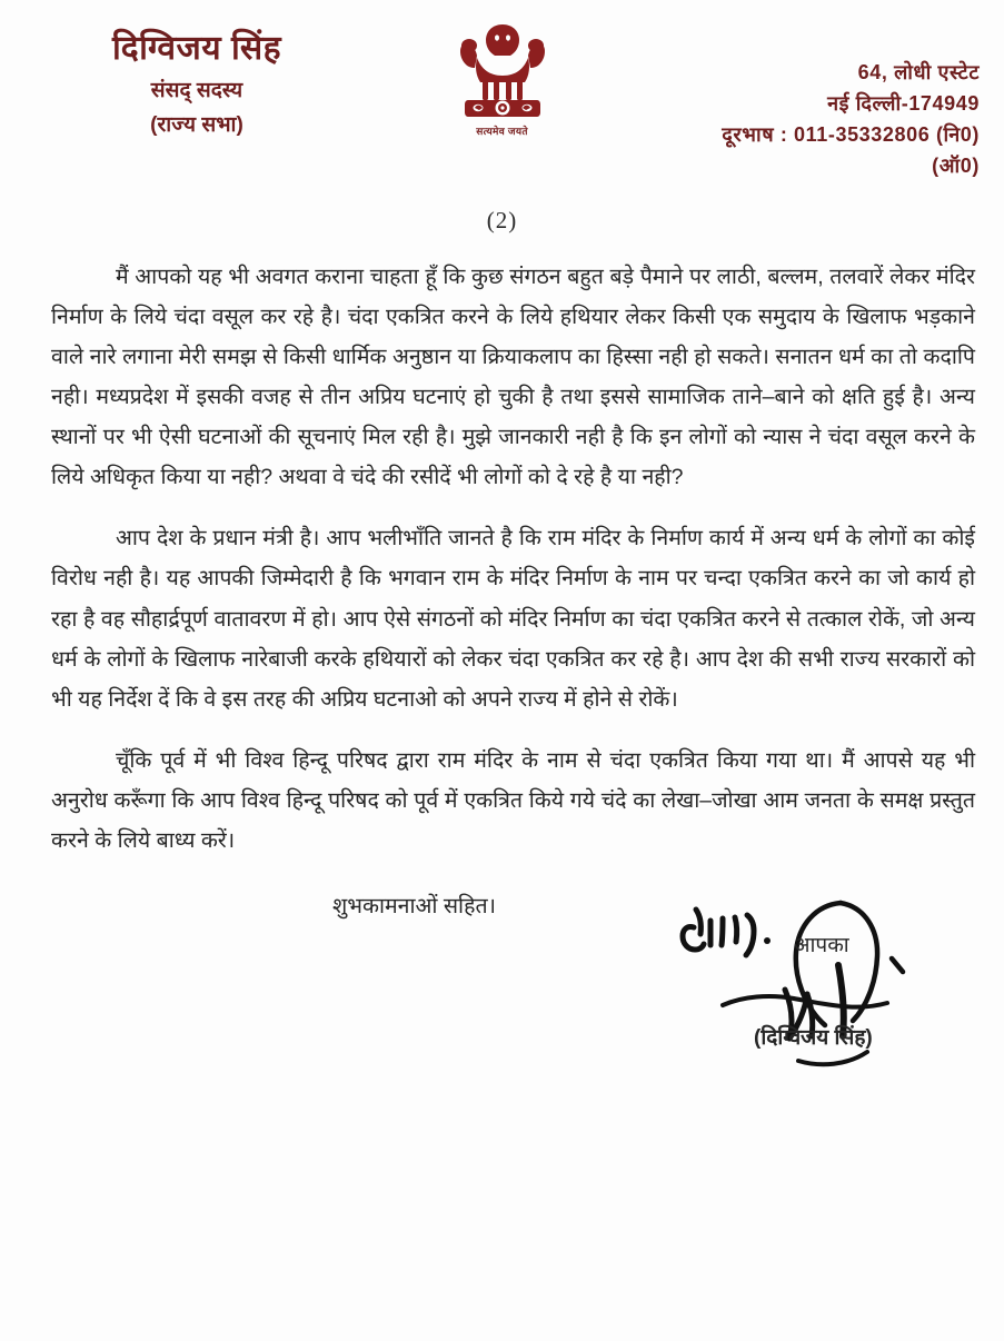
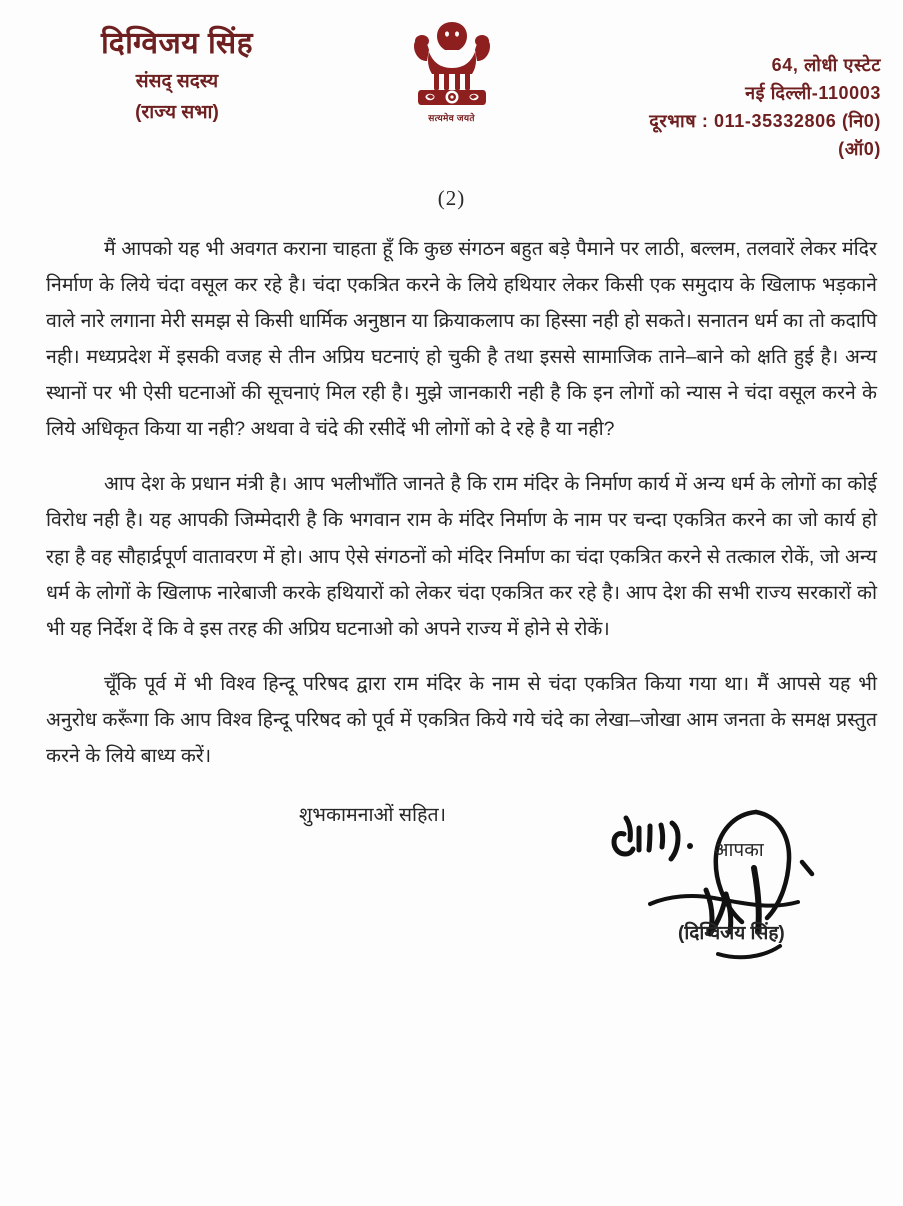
  दिग्विजय सिंह
  संसद् सदस्य
  (राज्य सभा)
  सत्यमेव जयते
  64, लोधी एस्टेट
- नई दिल्ली-174949
+ नई दिल्ली-110003
  दूरभाष : 011-35332806 (नि0)
  (ऑ0)
  (2)
  मैं आपको यह भी अवगत कराना चाहता हूँ कि कुछ संगठन बहुत बड़े पैमाने पर लाठी, बल्लम, तलवारें लेकर मंदिर निर्माण के लिये चंदा वसूल कर रहे है। चंदा एकत्रित करने के लिये हथियार लेकर किसी एक समुदाय के खिलाफ भड़काने वाले नारे लगाना मेरी समझ से किसी धार्मिक अनुष्ठान या क्रियाकलाप का हिस्सा नही हो सकते। सनातन धर्म का तो कदापि नही। मध्यप्रदेश में इसकी वजह से तीन अप्रिय घटनाएं हो चुकी है तथा इससे सामाजिक ताने–बाने को क्षति हुई है। अन्य स्थानों पर भी ऐसी घटनाओं की सूचनाएं मिल रही है। मुझे जानकारी नही है कि इन लोगों को न्यास ने चंदा वसूल करने के लिये अधिकृत किया या नही? अथवा वे चंदे की रसीदें भी लोगों को दे रहे है या नही?
  आप देश के प्रधान मंत्री है। आप भलीभाँति जानते है कि राम मंदिर के निर्माण कार्य में अन्य धर्म के लोगों का कोई विरोध नही है। यह आपकी जिम्मेदारी है कि भगवान राम के मंदिर निर्माण के नाम पर चन्दा एकत्रित करने का जो कार्य हो रहा है वह सौहार्द्रपूर्ण वातावरण में हो। आप ऐसे संगठनों को मंदिर निर्माण का चंदा एकत्रित करने से तत्काल रोकें, जो अन्य धर्म के लोगों के खिलाफ नारेबाजी करके हथियारों को लेकर चंदा एकत्रित कर रहे है। आप देश की सभी राज्य सरकारों को भी यह निर्देश दें कि वे इस तरह की अप्रिय घटनाओ को अपने राज्य में होने से रोकें।
  चूँकि पूर्व में भी विश्व हिन्दू परिषद द्वारा राम मंदिर के नाम से चंदा एकत्रित किया गया था। मैं आपसे यह भी अनुरोध करूँगा कि आप विश्व हिन्दू परिषद को पूर्व में एकत्रित किये गये चंदे का लेखा–जोखा आम जनता के समक्ष प्रस्तुत करने के लिये बाध्य करें।
  शुभकामनाओं सहित।
  आपका
  (दिग्विजय सिंह)
